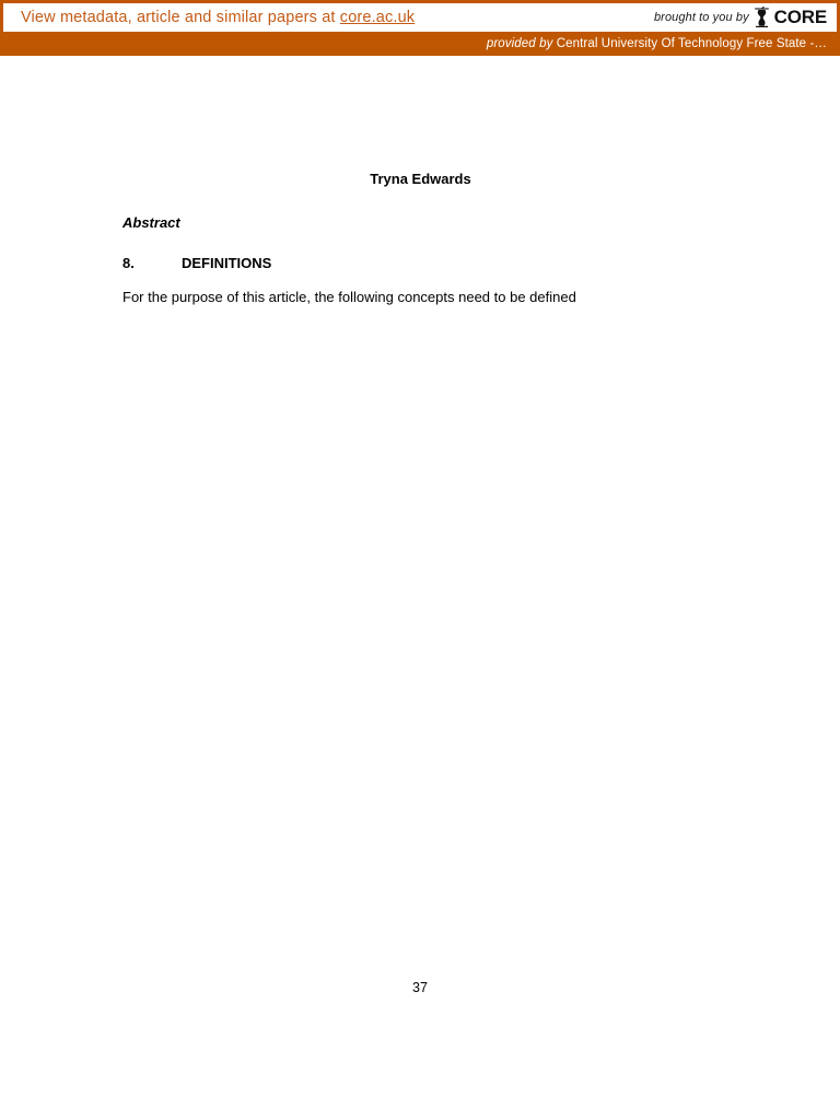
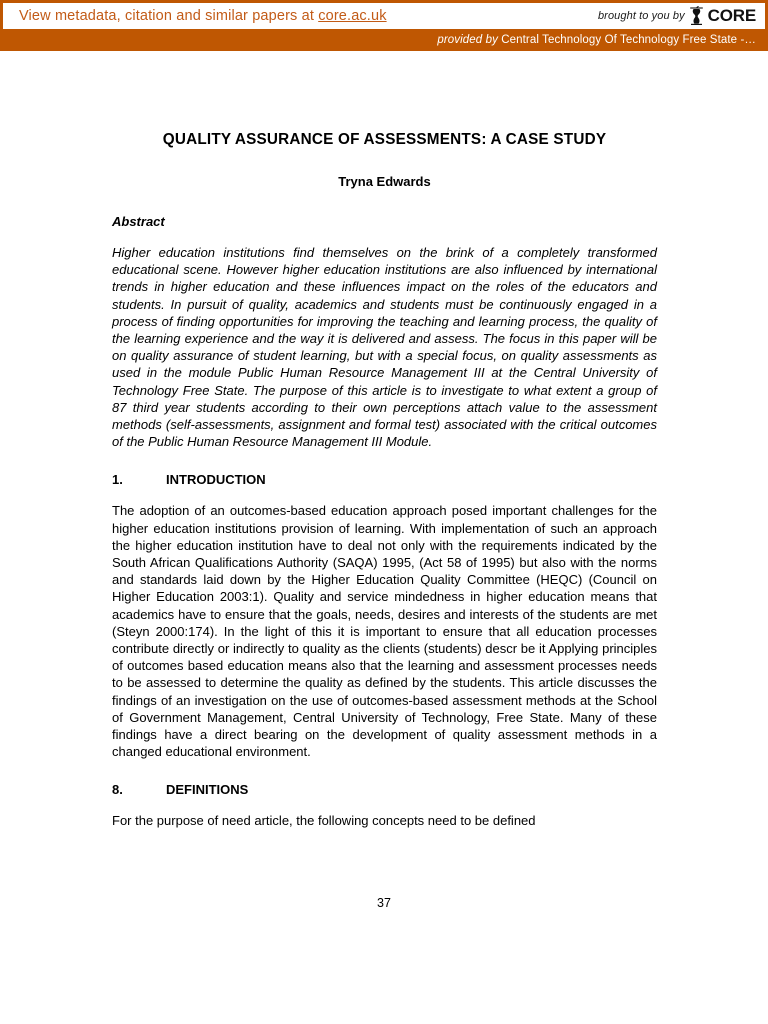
- View metadata, article and similar papers at core.ac.uk
+ View metadata, citation and similar papers at core.ac.uk
  brought to you by
  CORE
- provided by Central University Of Technology Free State -…
+ provided by Central Technology Of Technology Free State -…
+ QUALITY ASSURANCE OF ASSESSMENTS: A CASE STUDY
  Tryna Edwards
  Abstract
+ Higher education institutions find themselves on the brink of a completely transformed educational scene. However higher education institutions are also influenced by international trends in higher education and these influences impact on the roles of the educators and students. In pursuit of quality, academics and students must be continuously engaged in a process of finding opportunities for improving the teaching and learning process, the quality of the learning experience and the way it is delivered and assess. The focus in this paper will be on quality assurance of student learning, but with a special focus, on quality assessments as used in the module Public Human Resource Management III at the Central University of Technology Free State. The purpose of this article is to investigate to what extent a group of 87 third year students according to their own perceptions attach value to the assessment methods (self-assessments, assignment and formal test) associated with the critical outcomes of the Public Human Resource Management III Module.
+ 1.
+ INTRODUCTION
+ The adoption of an outcomes-based education approach posed important challenges for the higher education institutions provision of learning. With implementation of such an approach the higher education institution have to deal not only with the requirements indicated by the South African Qualifications Authority (SAQA) 1995, (Act 58 of 1995) but also with the norms and standards laid down by the Higher Education Quality Committee (HEQC) (Council on Higher Education 2003:1). Quality and service mindedness in higher education means that academics have to ensure that the goals, needs, desires and interests of the students are met (Steyn 2000:174). In the light of this it is important to ensure that all education processes contribute directly or indirectly to quality as the clients (students) descr be it Applying principles of outcomes based education means also that the learning and assessment processes needs to be assessed to determine the quality as defined by the students. This article discusses the findings of an investigation on the use of outcomes-based assessment methods at the School of Government Management, Central University of Technology, Free State. Many of these findings have a direct bearing on the development of quality assessment methods in a changed educational environment.
  8.
  DEFINITIONS
- For the purpose of this article, the following concepts need to be defined
+ For the purpose of need article, the following concepts need to be defined
  37
